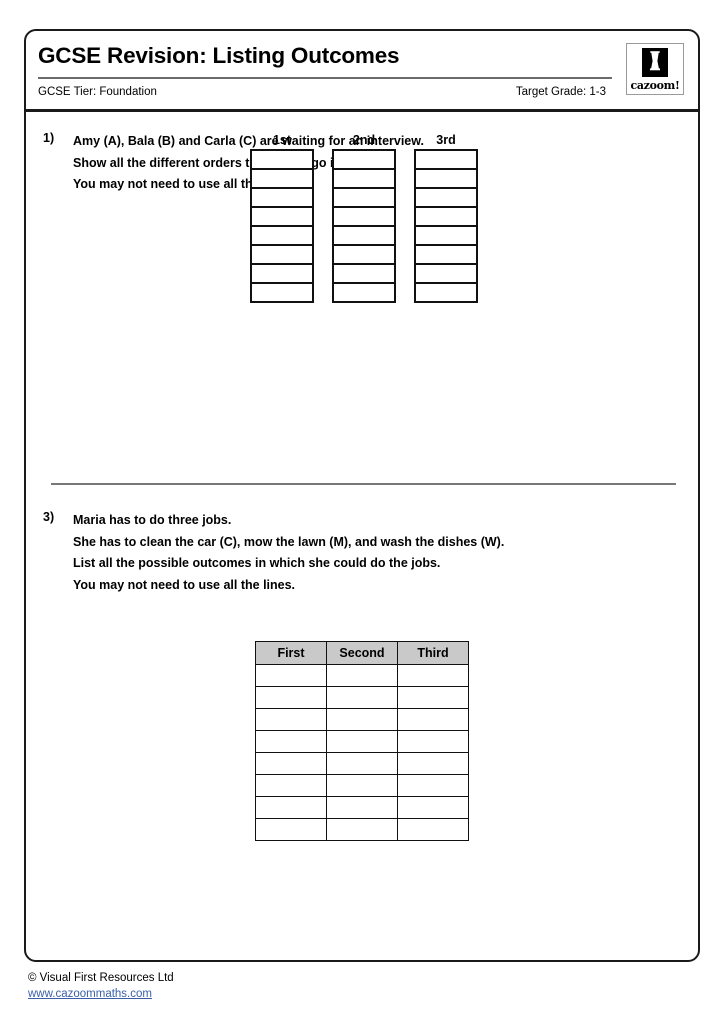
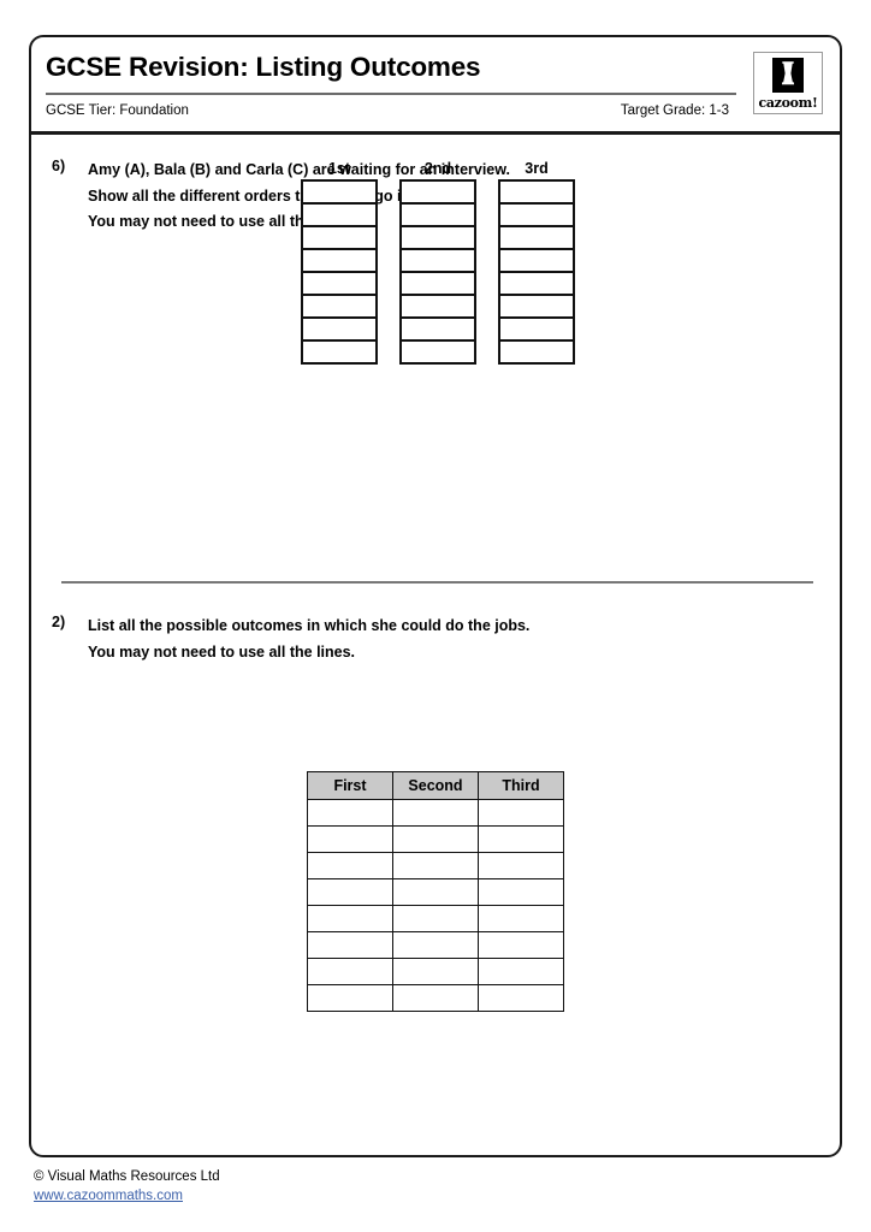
  GCSE Revision: Listing Outcomes
  GCSE Tier: Foundation
  Target Grade: 1-3
  cazoom!
- 1)
+ 6)
  Amy (A), Bala (B) and Carla (C) are waiting for an interview.
  Show all the different orders t go i
  You may not need to use all th
  1st
  2nd
  3rd
- 3)
+ 2)
- Maria has to do three jobs.
- She has to clean the car (C), mow the lawn (M), and wash the dishes (W).
  List all the possible outcomes in which she could do the jobs.
  You may not need to use all the lines.
  First	Second	Third
- © Visual First Resources Ltd
+ © Visual Maths Resources Ltd
  www.cazoommaths.com
